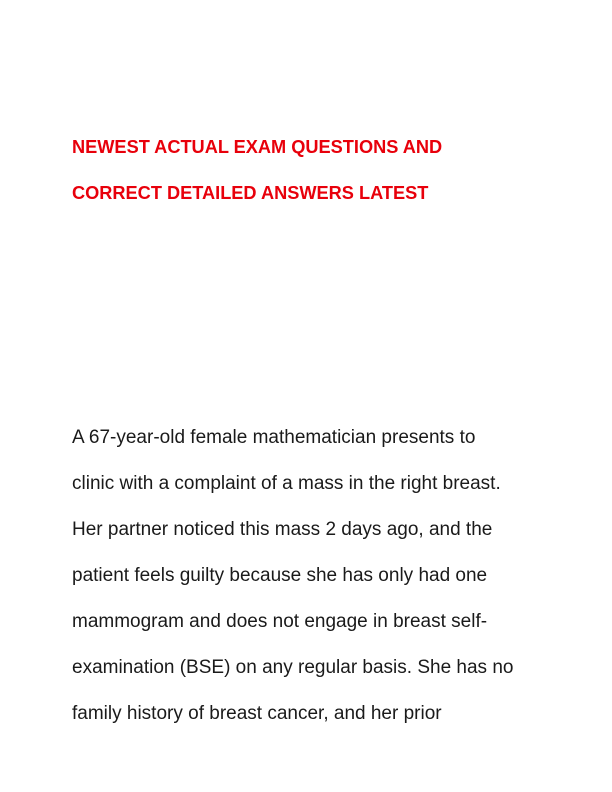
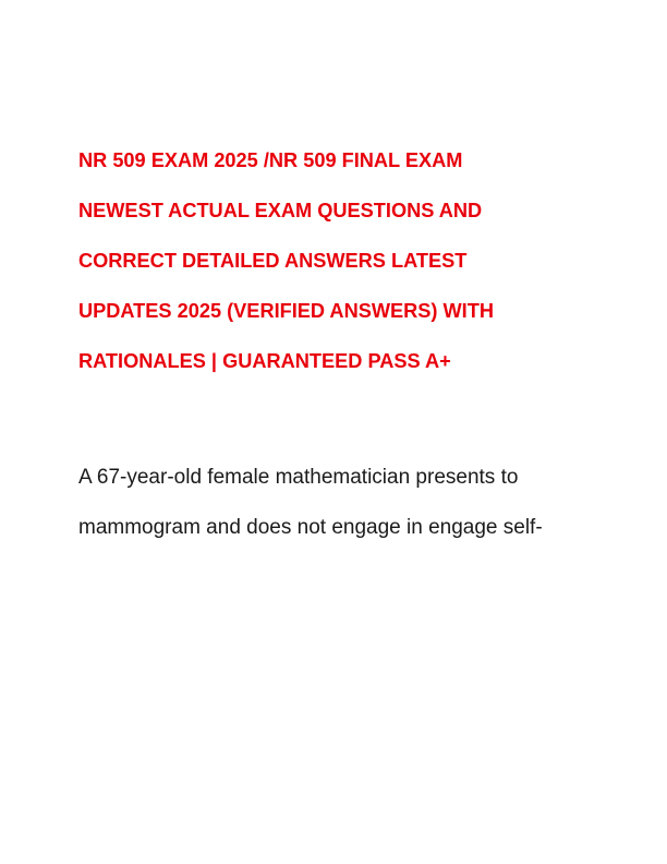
+ NR 509 EXAM 2025 /NR 509 FINAL EXAM
  NEWEST ACTUAL EXAM QUESTIONS AND
  CORRECT DETAILED ANSWERS LATEST
+ UPDATES 2025 (VERIFIED ANSWERS) WITH
+ RATIONALES | GUARANTEED PASS A+
  A 67-year-old female mathematician presents to
- clinic with a complaint of a mass in the right breast.
- Her partner noticed this mass 2 days ago, and the
- patient feels guilty because she has only had one
- mammogram and does not engage in breast self-
+ mammogram and does not engage in engage self-
- examination (BSE) on any regular basis. She has no
- family history of breast cancer, and her prior
